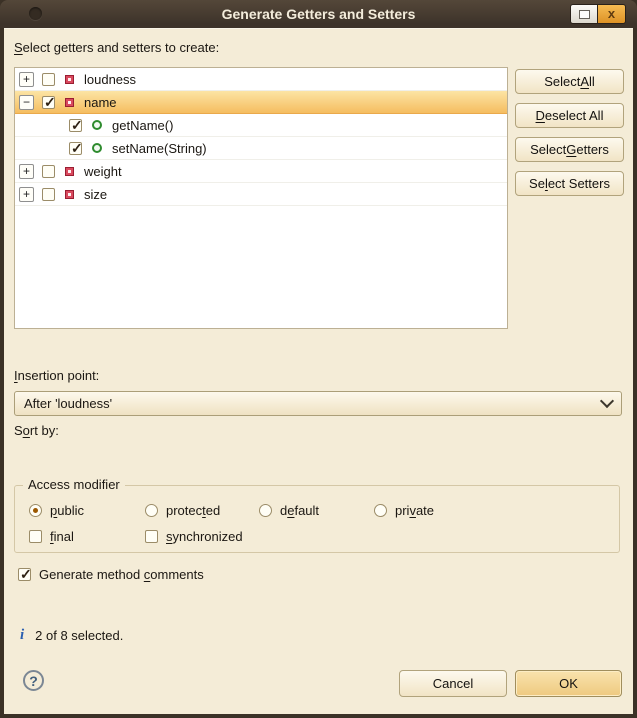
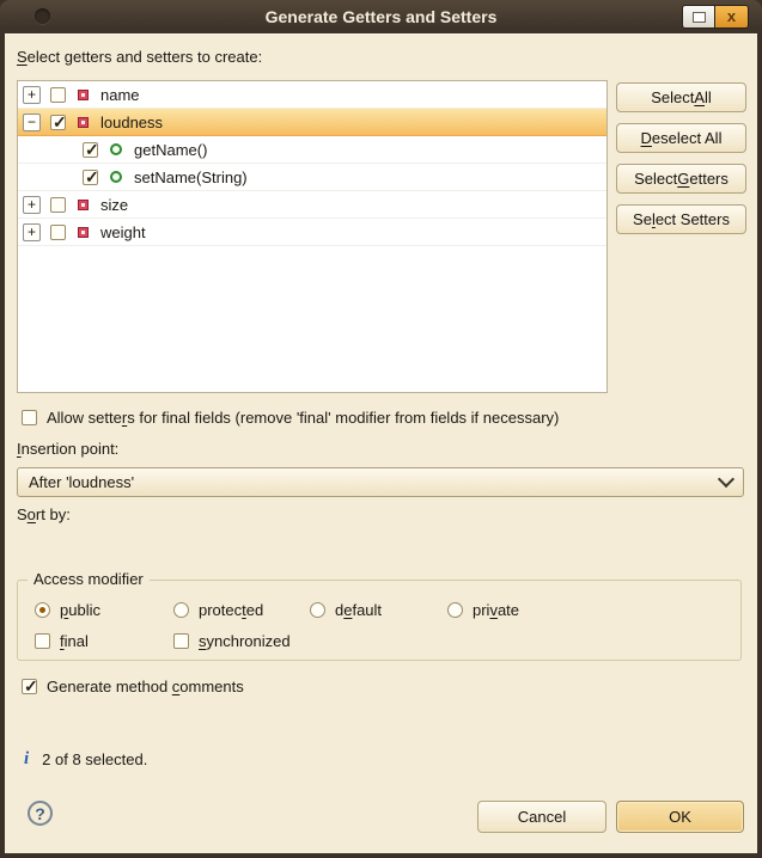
  Generate Getters and Setters
  x
  Select getters and setters to create:
  +
- loudness
+ name
  −
- name
+ loudness
  getName()
  setName(String)
  +
- weight
+ size
  +
- size
+ weight
  Select
  A
  ll
  D
  eselect All
  Select
  G
  etters
  Se
  l
  ect Setters
+ Allow setters for final fields (remove 'final' modifier from fields if necessary)
  Insertion point:
  After 'loudness'
  Sort by:
  Access modifier
  public
  protected
  default
  private
  final
  synchronized
  Generate method comments
  i
  2 of 8 selected.
  ?
  Cancel
  OK
